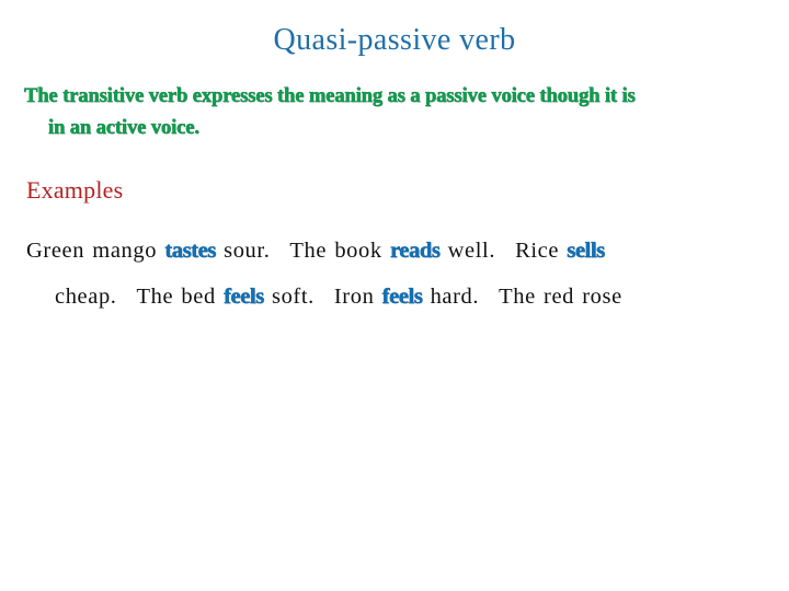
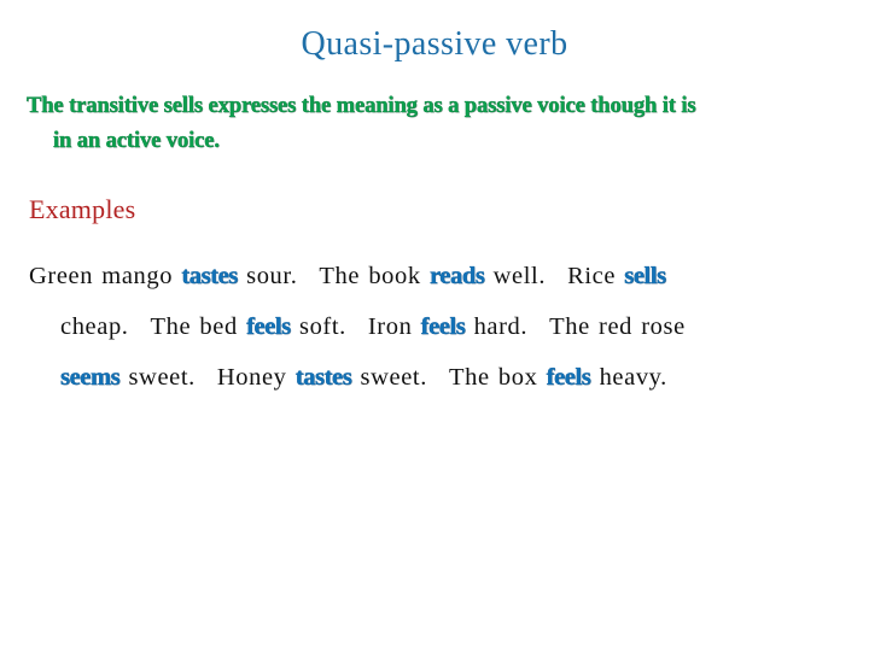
  Quasi-passive verb
- The transitive verb expresses the meaning as a passive voice though it is
+ The transitive sells expresses the meaning as a passive voice though it is
  in an active voice.
  Examples
  Green mango tastes sour. The book reads well. Rice sells
  cheap. The bed feels soft. Iron feels hard. The red rose
+ seems sweet. Honey tastes sweet. The box feels heavy.
